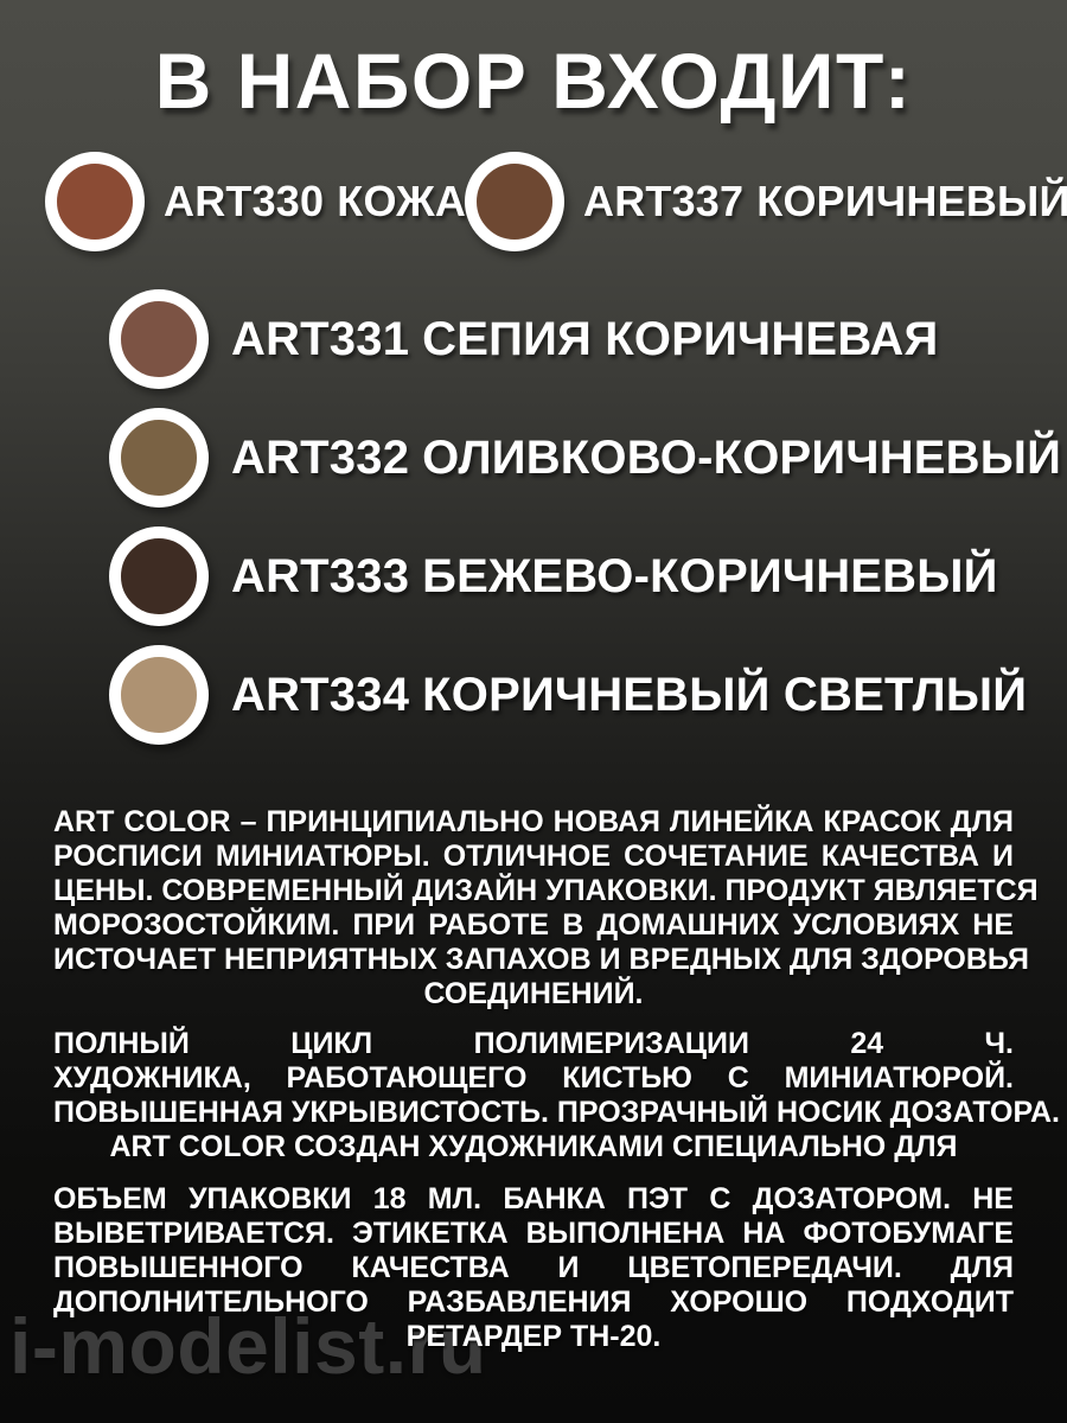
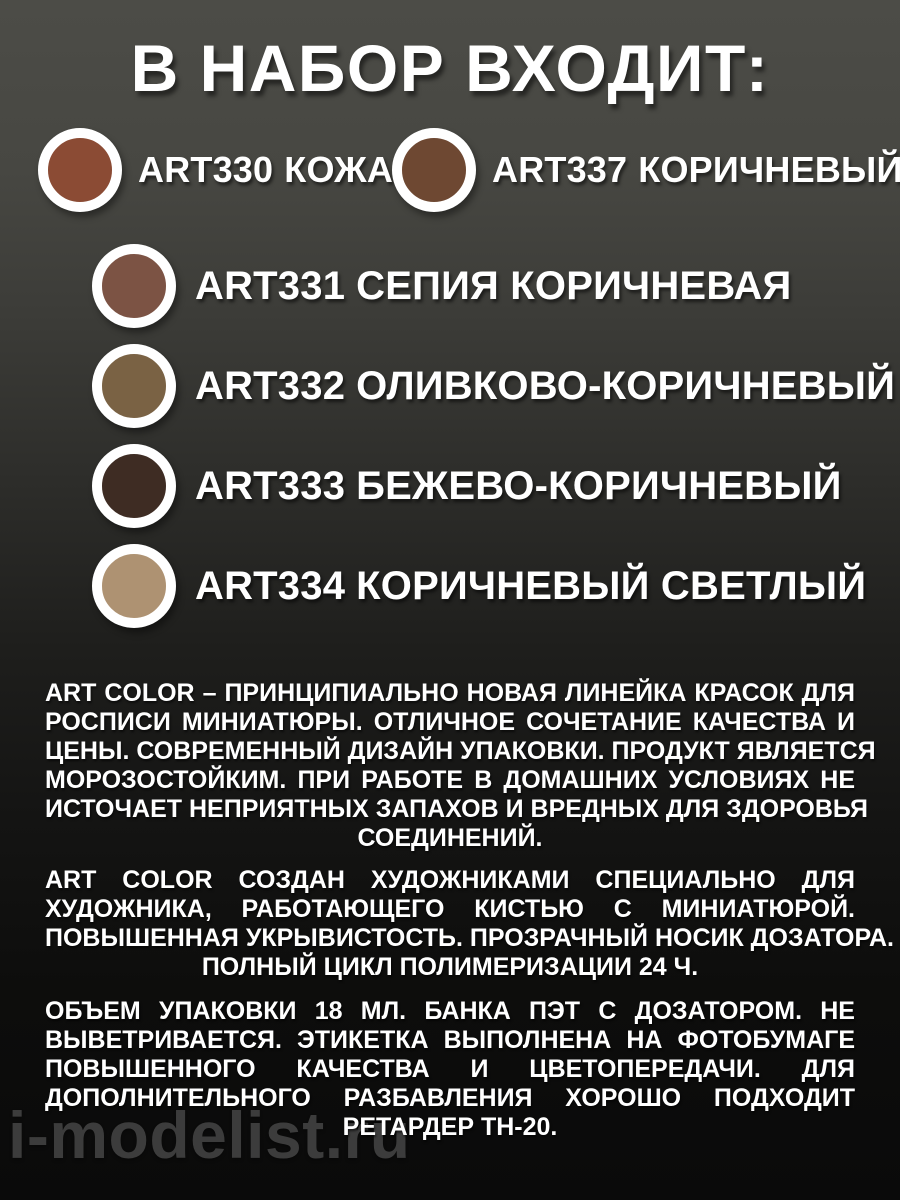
  В НАБОР ВХОДИТ:
  ART330 КОЖА
  ART337 КОРИЧНЕВЫЙ
  ART331 СЕПИЯ КОРИЧНЕВАЯ
  ART332 ОЛИВКОВО-КОРИЧНЕВЫЙ
  ART333 БЕЖЕВО-КОРИЧНЕВЫЙ
  ART334 КОРИЧНЕВЫЙ СВЕТЛЫЙ
  ART COLOR – ПРИНЦИПИАЛЬНО НОВАЯ ЛИНЕЙКА КРАСОК ДЛЯ
  РОСПИСИ МИНИАТЮРЫ. ОТЛИЧНОЕ СОЧЕТАНИЕ КАЧЕСТВА И
  ЦЕНЫ. СОВРЕМЕННЫЙ ДИЗАЙН УПАКОВКИ. ПРОДУКТ ЯВЛЯЕТСЯ
  МОРОЗОСТОЙКИМ. ПРИ РАБОТЕ В ДОМАШНИХ УСЛОВИЯХ НЕ
  ИСТОЧАЕТ НЕПРИЯТНЫХ ЗАПАХОВ И ВРЕДНЫХ ДЛЯ ЗДОРОВЬЯ
  СОЕДИНЕНИЙ.
- ПОЛНЫЙ ЦИКЛ ПОЛИМЕРИЗАЦИИ 24 Ч.
+ ART COLOR СОЗДАН ХУДОЖНИКАМИ СПЕЦИАЛЬНО ДЛЯ
  ХУДОЖНИКА, РАБОТАЮЩЕГО КИСТЬЮ С МИНИАТЮРОЙ.
  ПОВЫШЕННАЯ УКРЫВИСТОСТЬ. ПРОЗРАЧНЫЙ НОСИК ДОЗАТОРА.
- ART COLOR СОЗДАН ХУДОЖНИКАМИ СПЕЦИАЛЬНО ДЛЯ
+ ПОЛНЫЙ ЦИКЛ ПОЛИМЕРИЗАЦИИ 24 Ч.
  ОБЪЕМ УПАКОВКИ 18 МЛ. БАНКА ПЭТ С ДОЗАТОРОМ. НЕ
  ВЫВЕТРИВАЕТСЯ. ЭТИКЕТКА ВЫПОЛНЕНА НА ФОТОБУМАГЕ
  ПОВЫШЕННОГО КАЧЕСТВА И ЦВЕТОПЕРЕДАЧИ. ДЛЯ
  ДОПОЛНИТЕЛЬНОГО РАЗБАВЛЕНИЯ ХОРОШО ПОДХОДИТ
  РЕТАРДЕР ТН-20.
  i-modelist.ru
